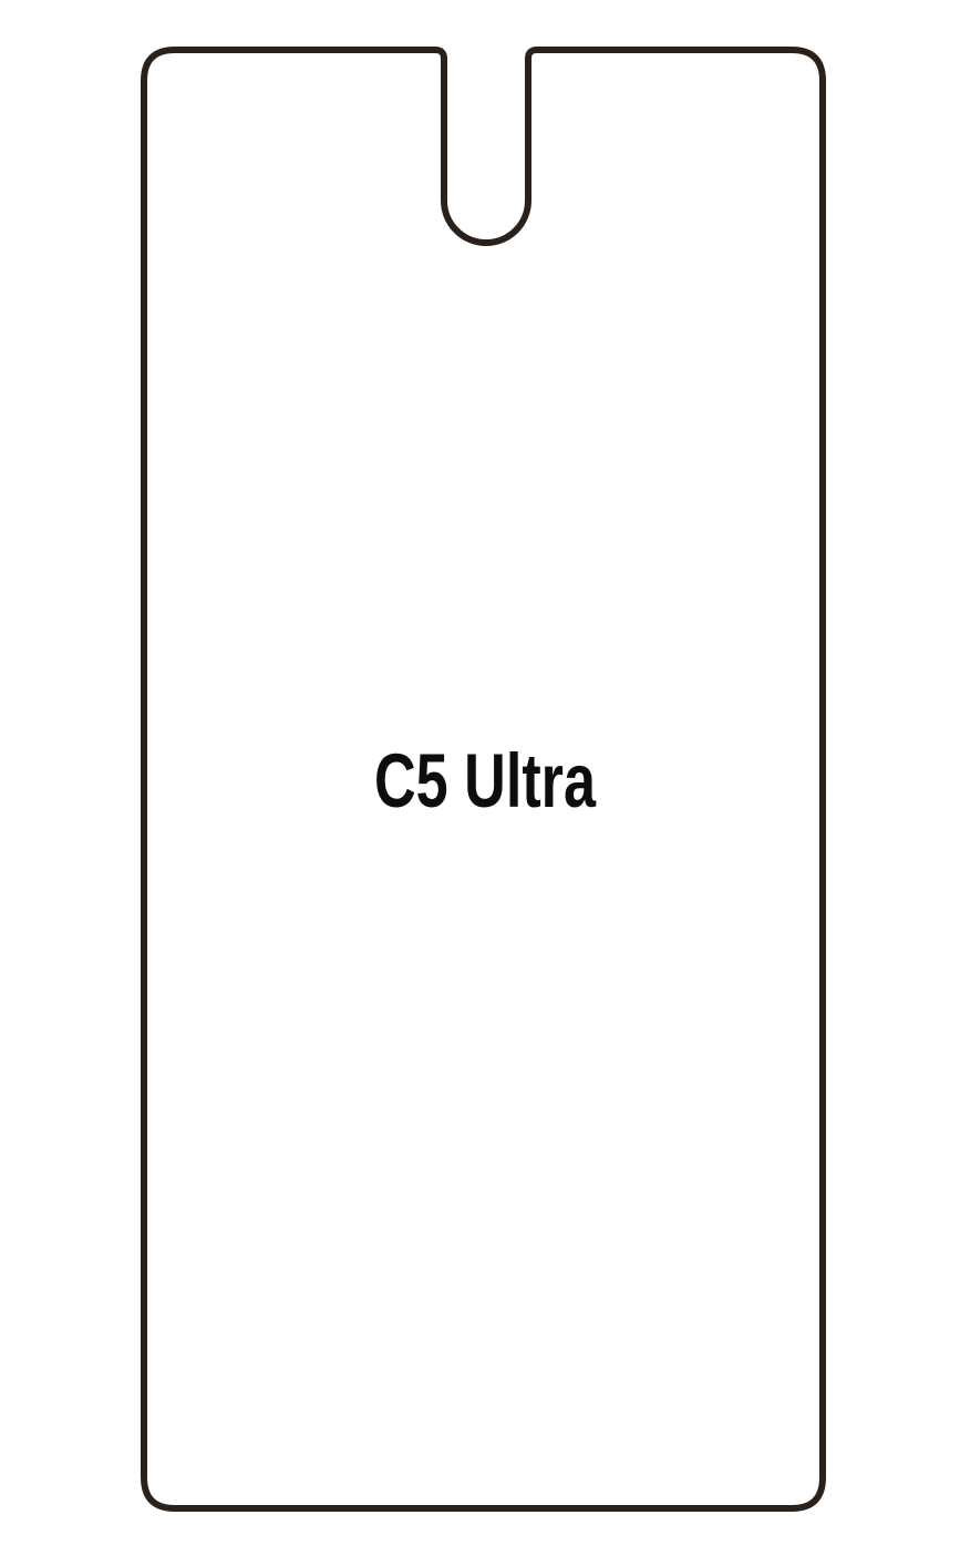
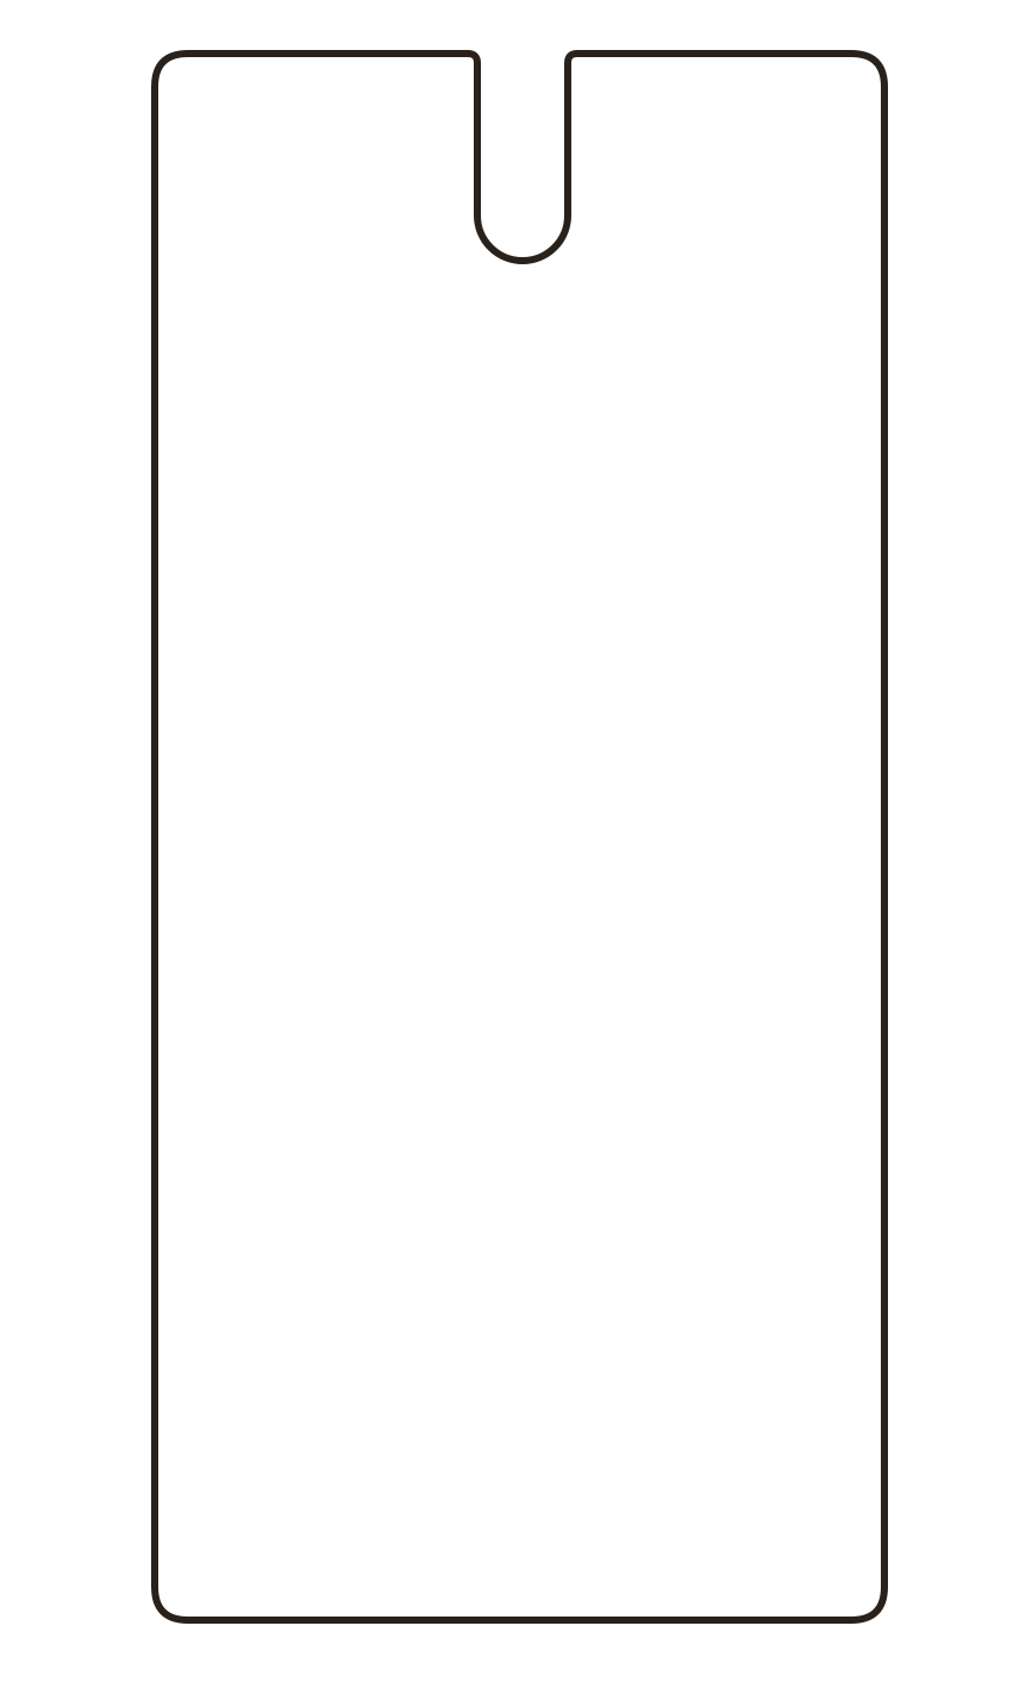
- C5 Ultra
